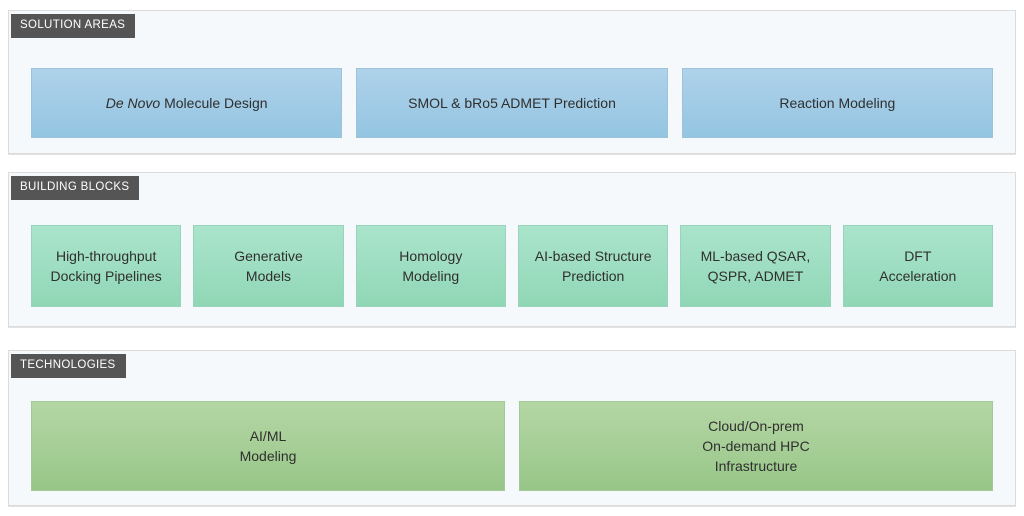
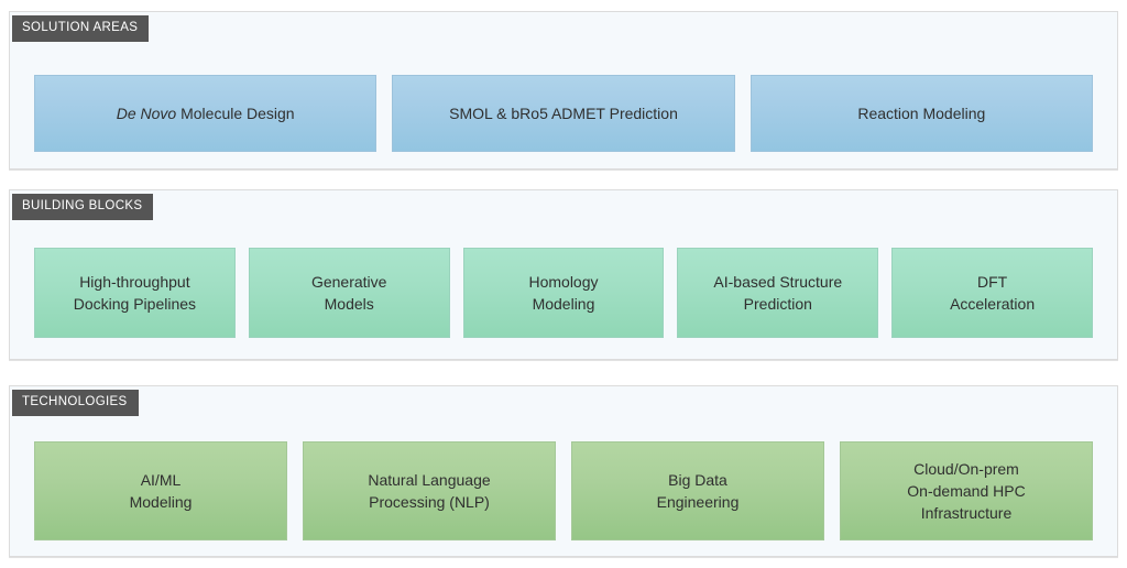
  SOLUTION AREAS
  De Novo Molecule Design
  SMOL & bRo5 ADMET Prediction
  Reaction Modeling
  BUILDING BLOCKS
  High-throughput
  Docking Pipelines
  Generative
  Models
  Homology
  Modeling
  AI-based Structure
  Prediction
- ML-based QSAR,
- QSPR, ADMET
  DFT
  Acceleration
  TECHNOLOGIES
  AI/ML
  Modeling
+ Natural Language
+ Processing (NLP)
+ Big Data
+ Engineering
  Cloud/On-prem
  On-demand HPC
  Infrastructure
